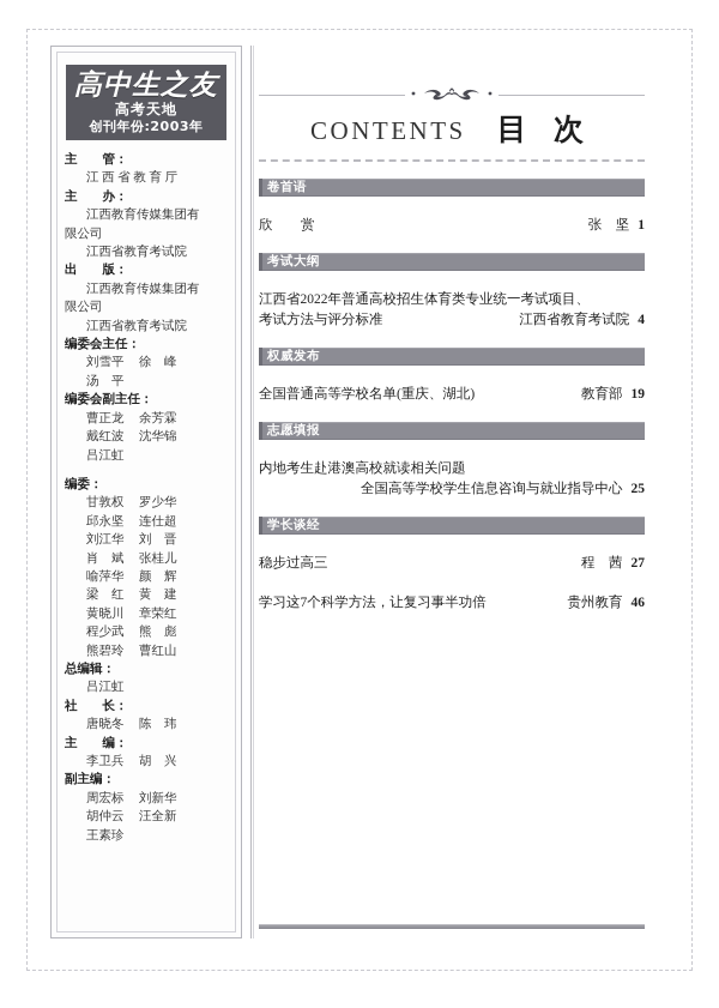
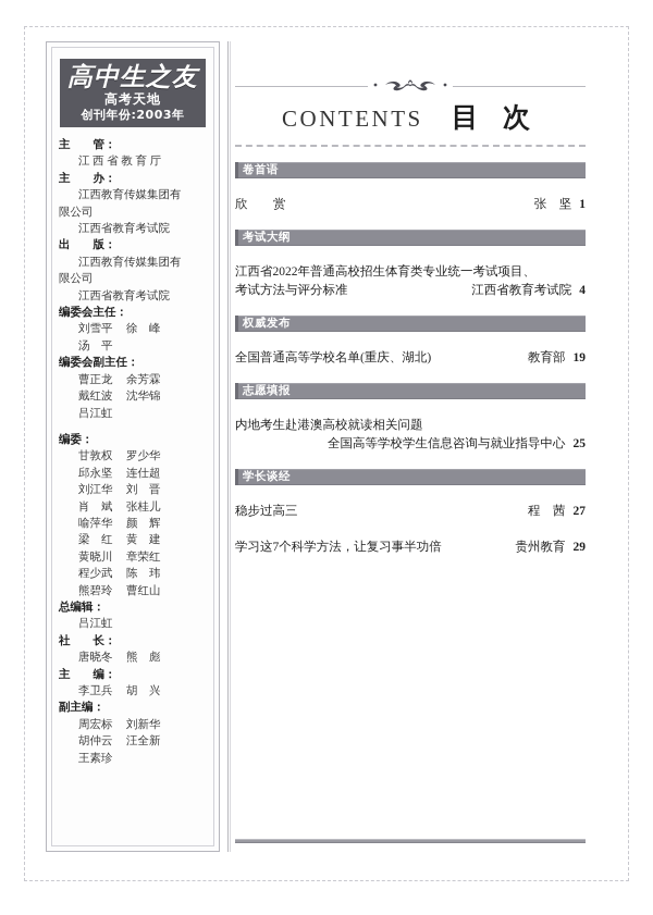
  高中生之友
  高考天地
  创刊年份:2003年
  主 管：
  江 西 省 教 育 厅
  主 办：
  江西教育传媒集团有
  限公司
  江西省教育考试院
  出 版：
  江西教育传媒集团有
  限公司
  江西省教育考试院
  编委会主任：
  刘雪平 徐 峰
  汤 平
  编委会副主任：
  曹正龙 余芳霖
  戴红波 沈华锦
  吕江虹
  编委：
  甘敦权 罗少华
  邱永坚 连仕超
  刘江华 刘 晋
  肖 斌 张桂儿
  喻萍华 颜 辉
  梁 红 黄 建
  黄晓川 章荣红
- 程少武 熊 彪
+ 程少武 陈 玮
  熊碧玲 曹红山
  总编辑：
  吕江虹
  社 长：
- 唐晓冬 陈 玮
+ 唐晓冬 熊 彪
  主 编：
  李卫兵 胡 兴
  副主编：
  周宏标 刘新华
  胡仲云 汪全新
  王素珍
  CONTENTS
  目 次
  卷首语
  欣 赏
  张 坚 1
  考试大纲
  江西省2022年普通高校招生体育类专业统一考试项目、
  考试方法与评分标准
  江西省教育考试院 4
  权威发布
  全国普通高等学校名单(重庆、湖北)
  教育部 19
  志愿填报
  内地考生赴港澳高校就读相关问题
  全国高等学校学生信息咨询与就业指导中心 25
  学长谈经
  稳步过高三
  程 茜 27
  学习这7个科学方法，让复习事半功倍
- 贵州教育 46
+ 贵州教育 29
